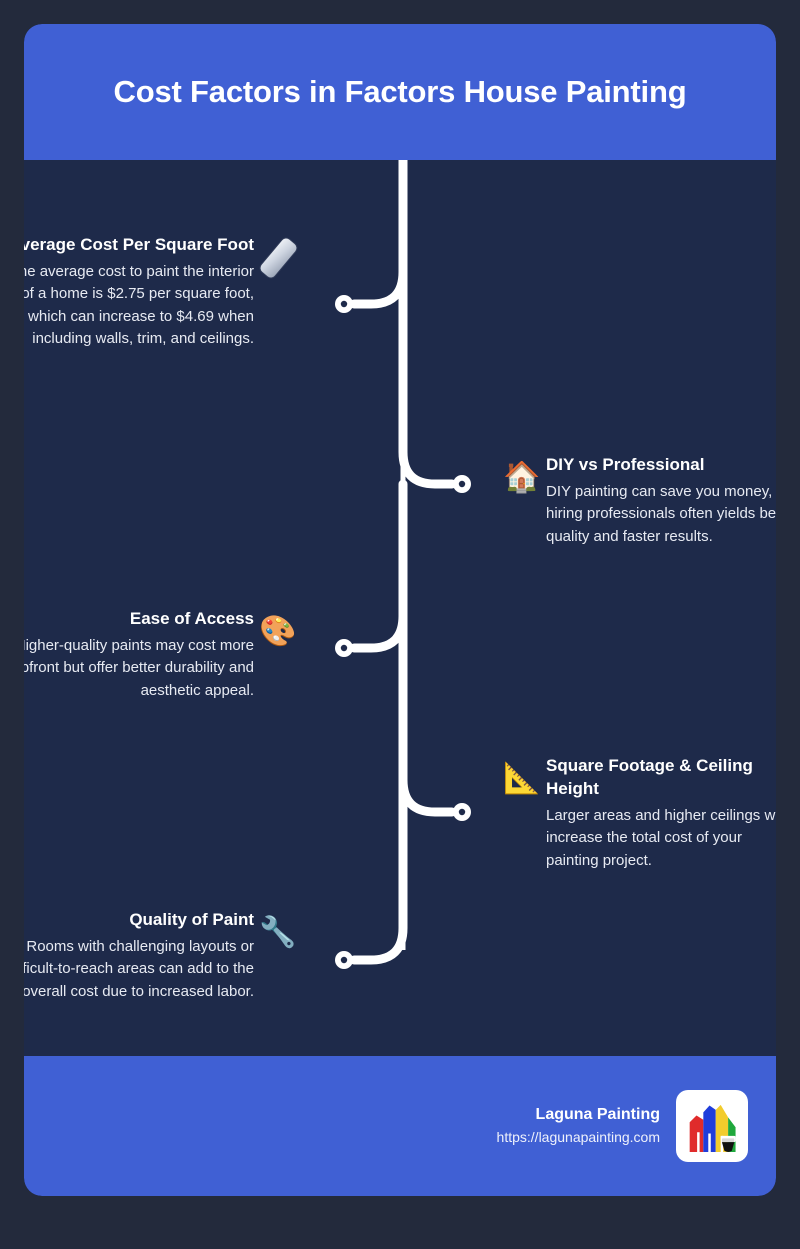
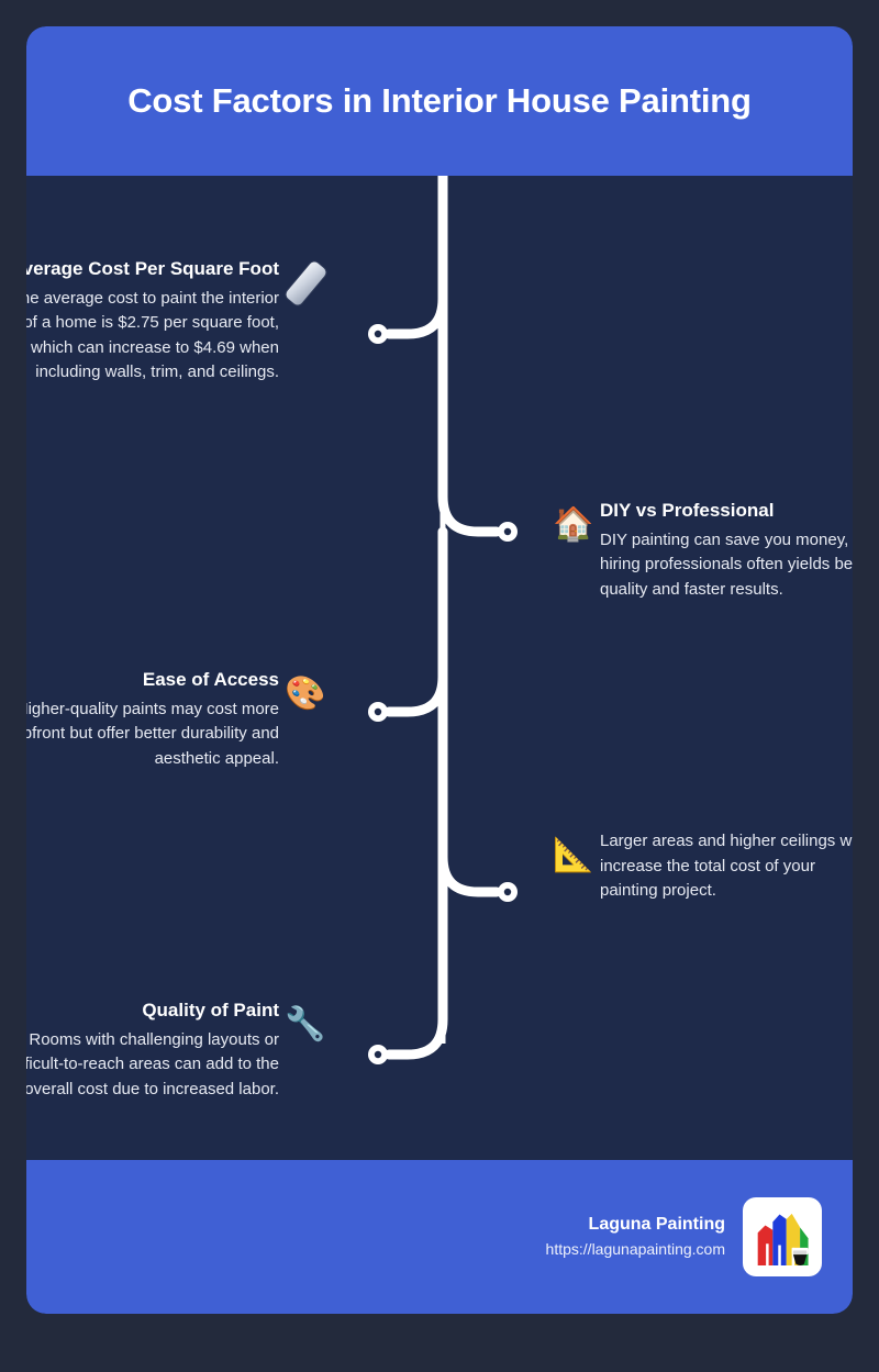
- Cost Factors in Factors House Painting
+ Cost Factors in Interior House Painting
  verage Cost Per Square Foot
  he average cost to paint the interior of a home is $2.75 per square foot, which can increase to $4.69 when including walls, trim, and ceilings.
  🏠
  DIY vs Professional
  DIY painting can save you money, hiring professionals often yields be quality and faster results.
  Ease of Access
  igher-quality paints may cost more pfront but offer better durability and aesthetic appeal.
  🎨
  📐
- Square Footage & Ceiling Height
  Larger areas and higher ceilings w increase the total cost of your painting project.
  Quality of Paint
  Rooms with challenging layouts or ficult-to-reach areas can add to the overall cost due to increased labor.
  🔧
  Laguna Painting
  https://lagunapainting.com
